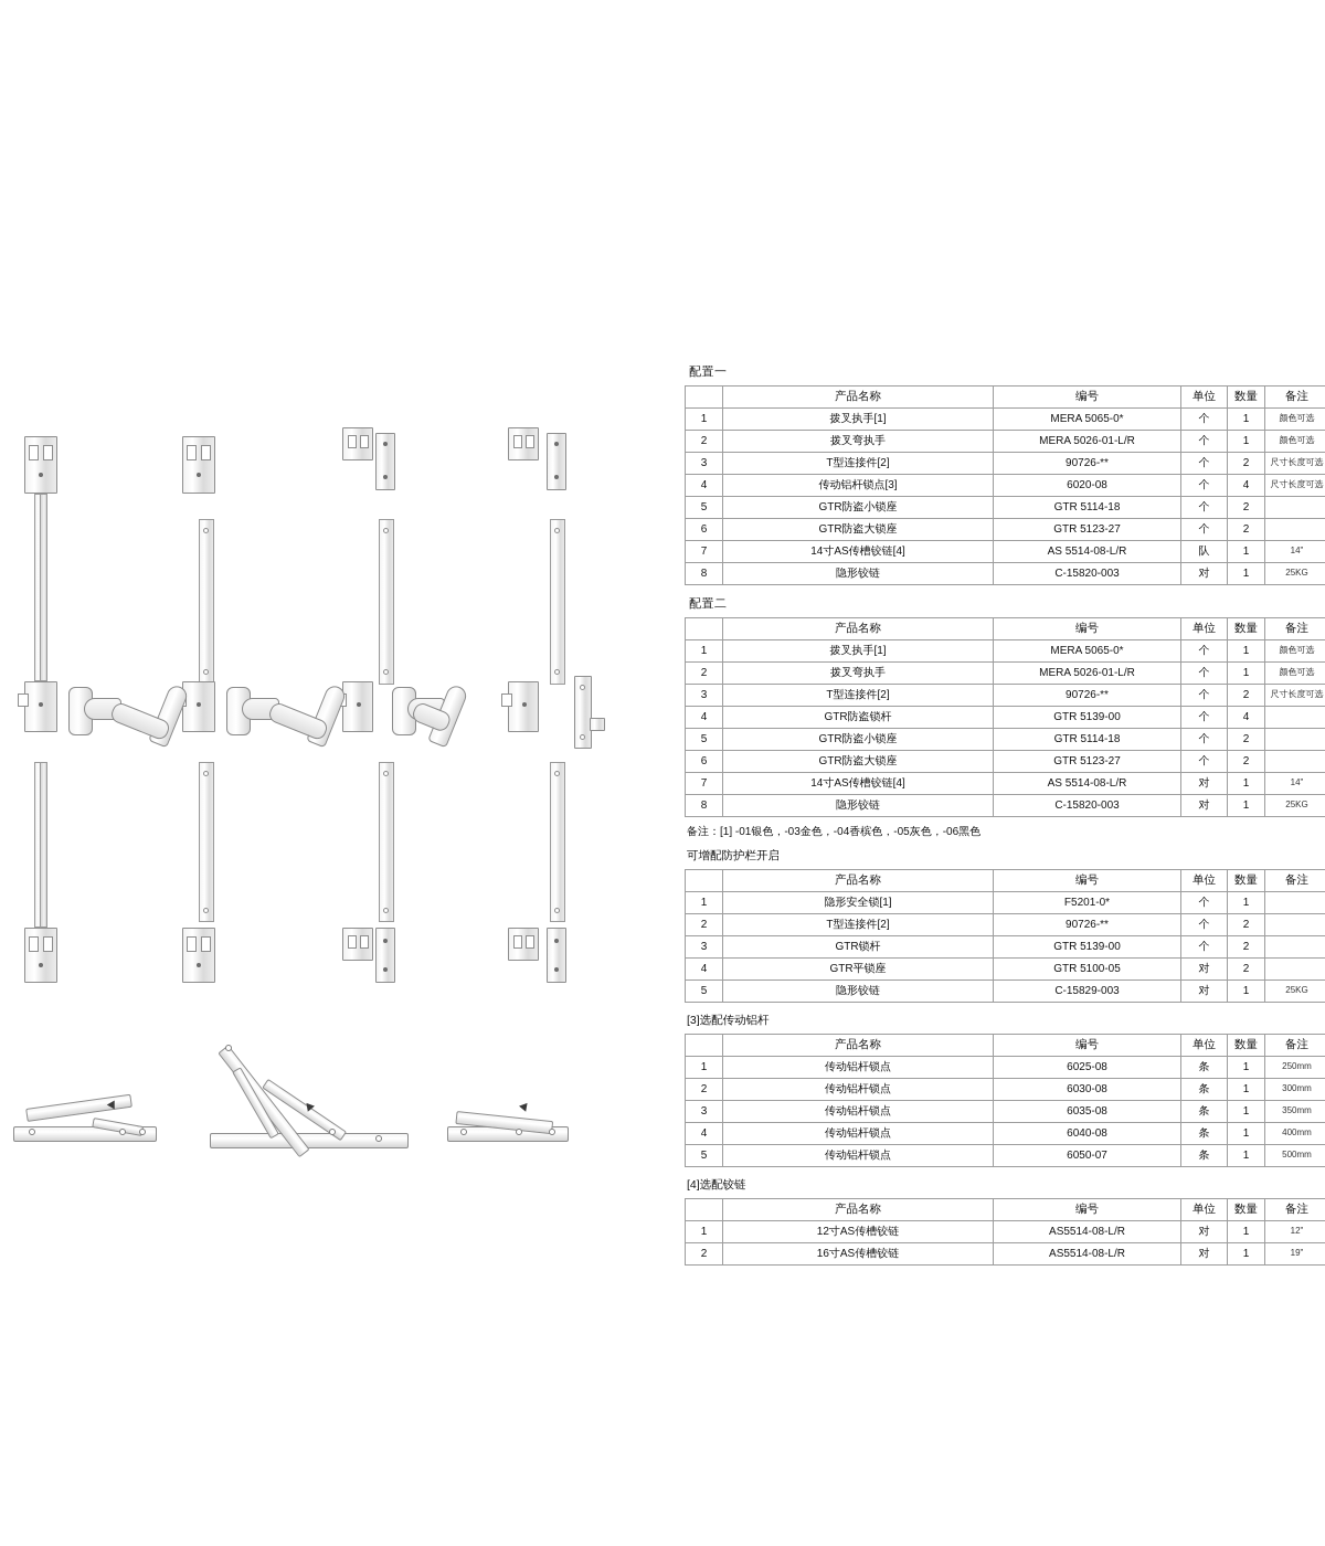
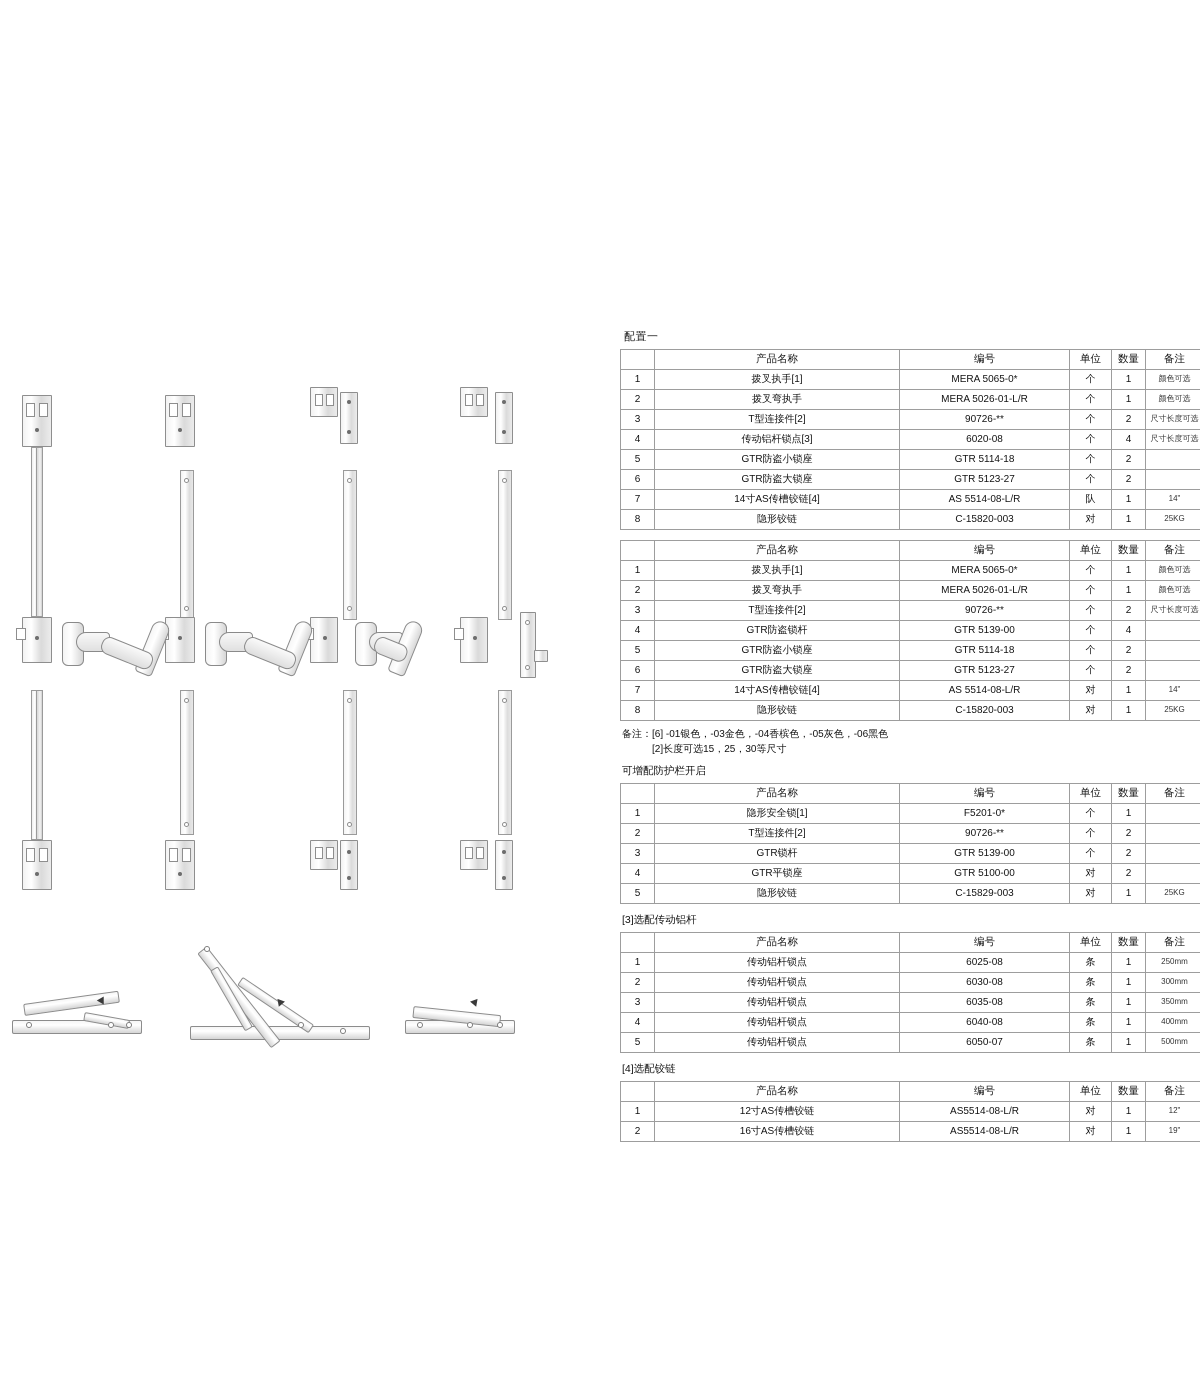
  配置一
  	产品名称	编号	单位	数量	备注
  1	拨叉执手[1]	MERA 5065-0*	个	1	颜色可选
  2	拨叉弯执手	MERA 5026-01-L/R	个	1	颜色可选
  3	T型连接件[2]	90726-**	个	2	尺寸长度可选
  4	传动铝杆锁点[3]	6020-08	个	4	尺寸长度可选
  5	GTR防盗小锁座	GTR 5114-18	个	2
  6	GTR防盗大锁座	GTR 5123-27	个	2
  7	14寸AS传槽铰链[4]	AS 5514-08-L/R	队	1	14"
  8	隐形铰链	C-15820-003	对	1	25KG
- 配置二
  	产品名称	编号	单位	数量	备注
  1	拨叉执手[1]	MERA 5065-0*	个	1	颜色可选
  2	拨叉弯执手	MERA 5026-01-L/R	个	1	颜色可选
  3	T型连接件[2]	90726-**	个	2	尺寸长度可选
  4	GTR防盗锁杆	GTR 5139-00	个	4
  5	GTR防盗小锁座	GTR 5114-18	个	2
  6	GTR防盗大锁座	GTR 5123-27	个	2
  7	14寸AS传槽铰链[4]	AS 5514-08-L/R	对	1	14"
  8	隐形铰链	C-15820-003	对	1	25KG
- 备注：[1] -01银色，-03金色，-04香槟色，-05灰色，-06黑色
+ 备注：[6] -01银色，-03金色，-04香槟色，-05灰色，-06黑色
+ [2]长度可选15，25，30等尺寸
  可增配防护栏开启
  	产品名称	编号	单位	数量	备注
  1	隐形安全锁[1]	F5201-0*	个	1
  2	T型连接件[2]	90726-**	个	2
  3	GTR锁杆	GTR 5139-00	个	2
- 4	GTR平锁座	GTR 5100-05	对	2
+ 4	GTR平锁座	GTR 5100-00	对	2
  5	隐形铰链	C-15829-003	对	1	25KG
  [3]选配传动铝杆
  	产品名称	编号	单位	数量	备注
  1	传动铝杆锁点	6025-08	条	1	250mm
  2	传动铝杆锁点	6030-08	条	1	300mm
  3	传动铝杆锁点	6035-08	条	1	350mm
  4	传动铝杆锁点	6040-08	条	1	400mm
  5	传动铝杆锁点	6050-07	条	1	500mm
  [4]选配铰链
  	产品名称	编号	单位	数量	备注
  1	12寸AS传槽铰链	AS5514-08-L/R	对	1	12"
  2	16寸AS传槽铰链	AS5514-08-L/R	对	1	19"
